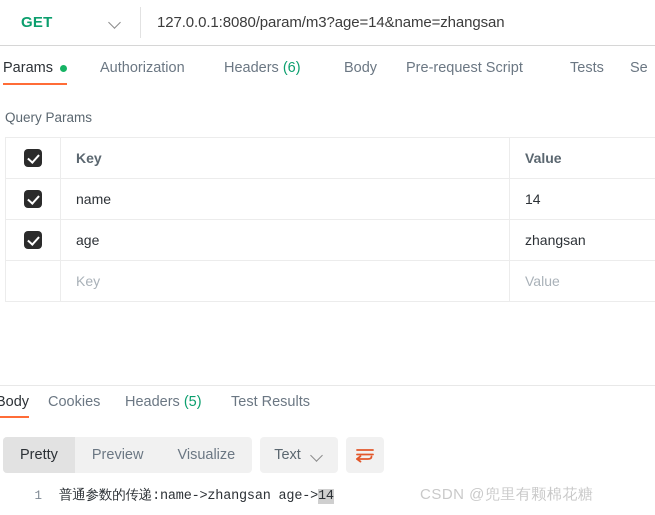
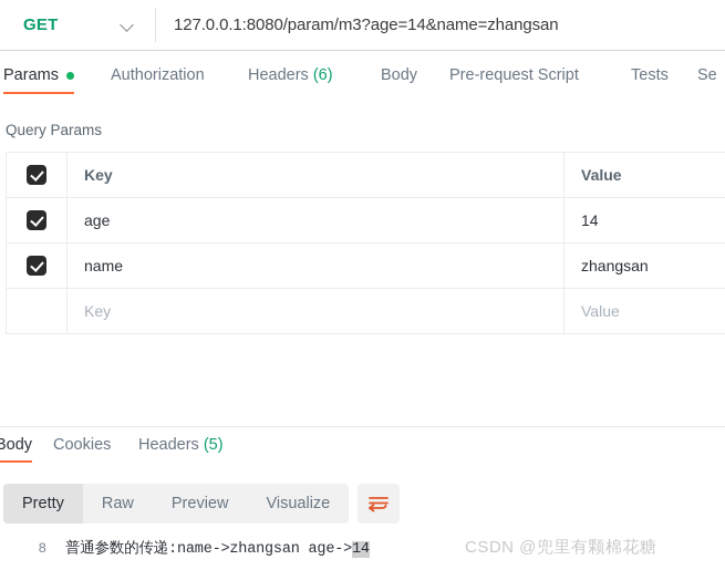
  GET
  127.0.0.1:8080/param/m3?age=14&name=zhangsan
  Params
  Authorization
  Headers
  (6)
  Body
  Pre-request Script
  Tests
  Se
  Query Params
  Key
  Value
- name
+ age
  14
- age
+ name
  zhangsan
  Key
  Value
  Body
  Cookies
  Headers
  (5)
- Test Results
  Pretty
+ Raw
  Preview
  Visualize
- Text
- 1
+ 8
  普通参数的传递:name->zhangsan age->14
  CSDN @兜里有颗棉花糖
